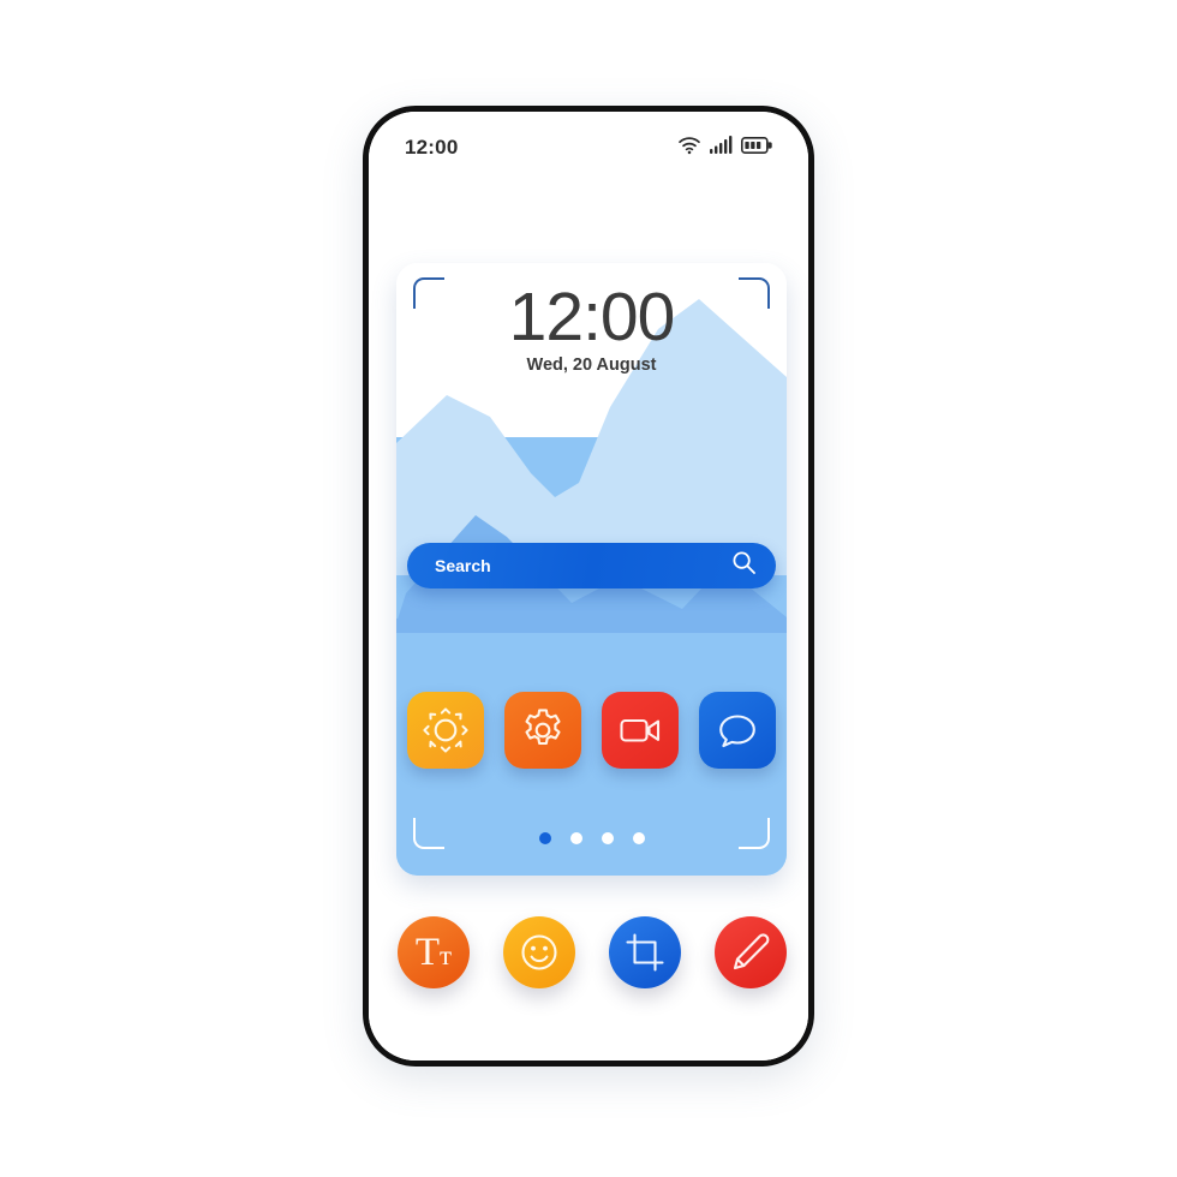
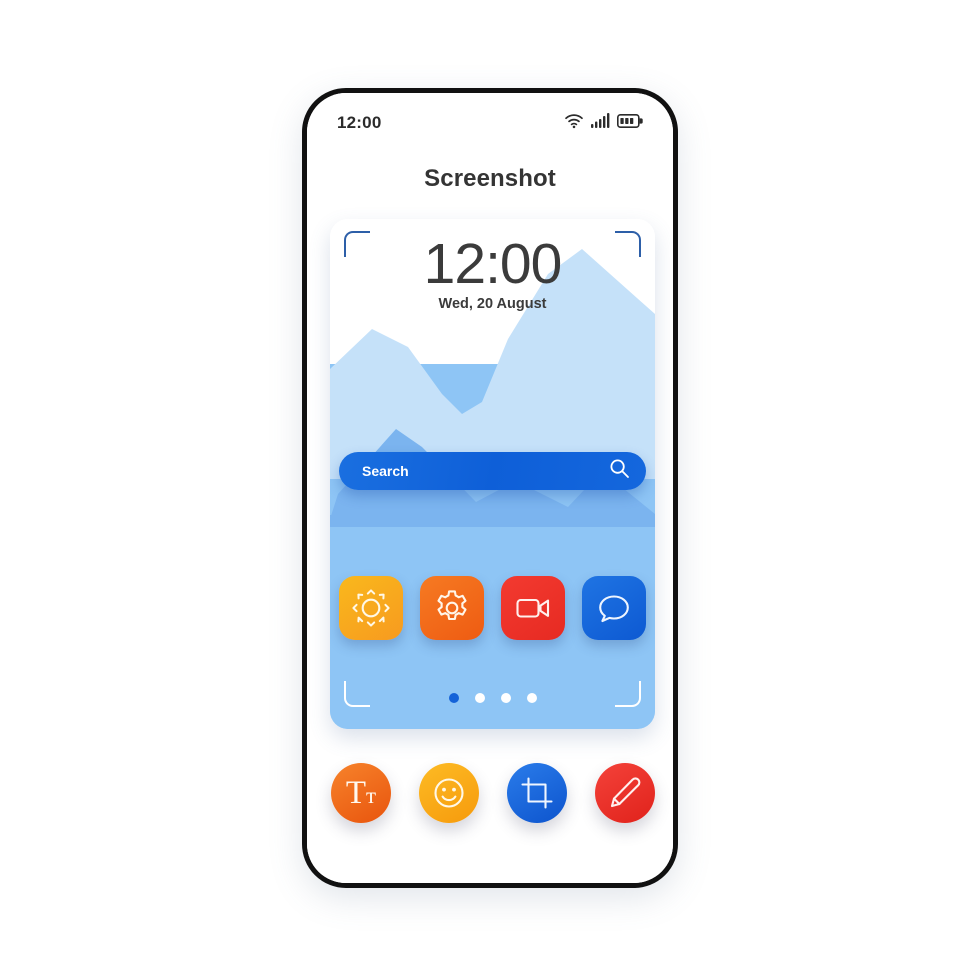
  12:00
+ Screenshot
  12:00
  Wed, 20 August
  Search
  T
  т
